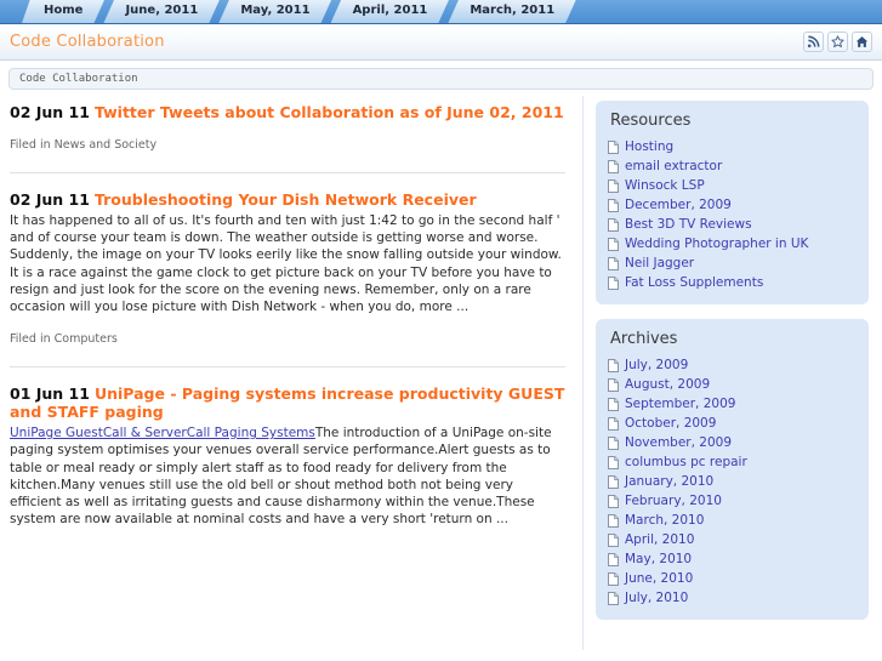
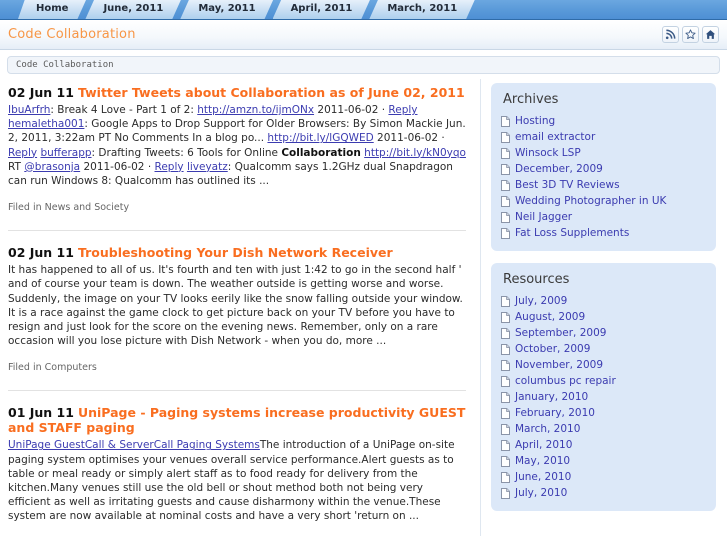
  Home
  June, 2011
  May, 2011
  April, 2011
  March, 2011
  Code Collaboration
  Code Collaboration
  02 Jun 11 Twitter Tweets about Collaboration as of June 02, 2011
+ IbuArfrh: Break 4 Love - Part 1 of 2: http://amzn.to/ijmONx 2011-06-02 · Reply hemaletha001: Google Apps to Drop Support for Older Browsers: By Simon Mackie Jun. 2, 2011, 3:22am PT No Comments In a blog po... http://bit.ly/lGQWED 2011-06-02 · Reply bufferapp: Drafting Tweets: 6 Tools for Online Collaboration http://bit.ly/kN0yqo RT @brasonja 2011-06-02 · Reply liveyatz: Qualcomm says 1.2GHz dual Snapdragon can run Windows 8: Qualcomm has outlined its ...
  Filed in News and Society
  02 Jun 11 Troubleshooting Your Dish Network Receiver
  It has happened to all of us. It's fourth and ten with just 1:42 to go in the second half ' and of course your team is down. The weather outside is getting worse and worse. Suddenly, the image on your TV looks eerily like the snow falling outside your window. It is a race against the game clock to get picture back on your TV before you have to resign and just look for the score on the evening news. Remember, only on a rare occasion will you lose picture with Dish Network - when you do, more ...
  Filed in Computers
  01 Jun 11 UniPage - Paging systems increase productivity GUEST and STAFF paging
  UniPage GuestCall & ServerCall Paging SystemsThe introduction of a UniPage on-site paging system optimises your venues overall service performance.Alert guests as to table or meal ready or simply alert staff as to food ready for delivery from the kitchen.Many venues still use the old bell or shout method both not being very efficient as well as irritating guests and cause disharmony within the venue.These system are now available at nominal costs and have a very short 'return on ...
- Resources
+ Archives
  Hosting
  email extractor
  Winsock LSP
  December, 2009
  Best 3D TV Reviews
  Wedding Photographer in UK
  Neil Jagger
  Fat Loss Supplements
- Archives
+ Resources
  July, 2009
  August, 2009
  September, 2009
  October, 2009
  November, 2009
  columbus pc repair
  January, 2010
  February, 2010
  March, 2010
  April, 2010
  May, 2010
  June, 2010
  July, 2010
